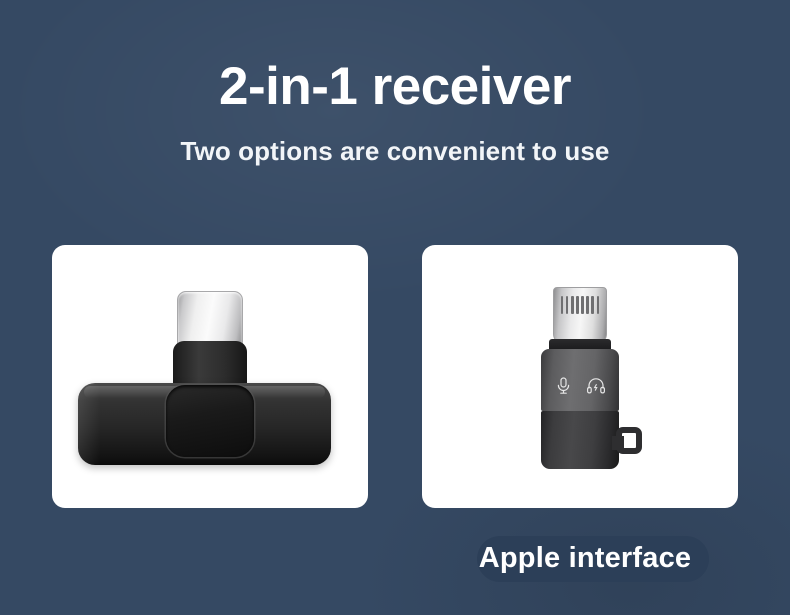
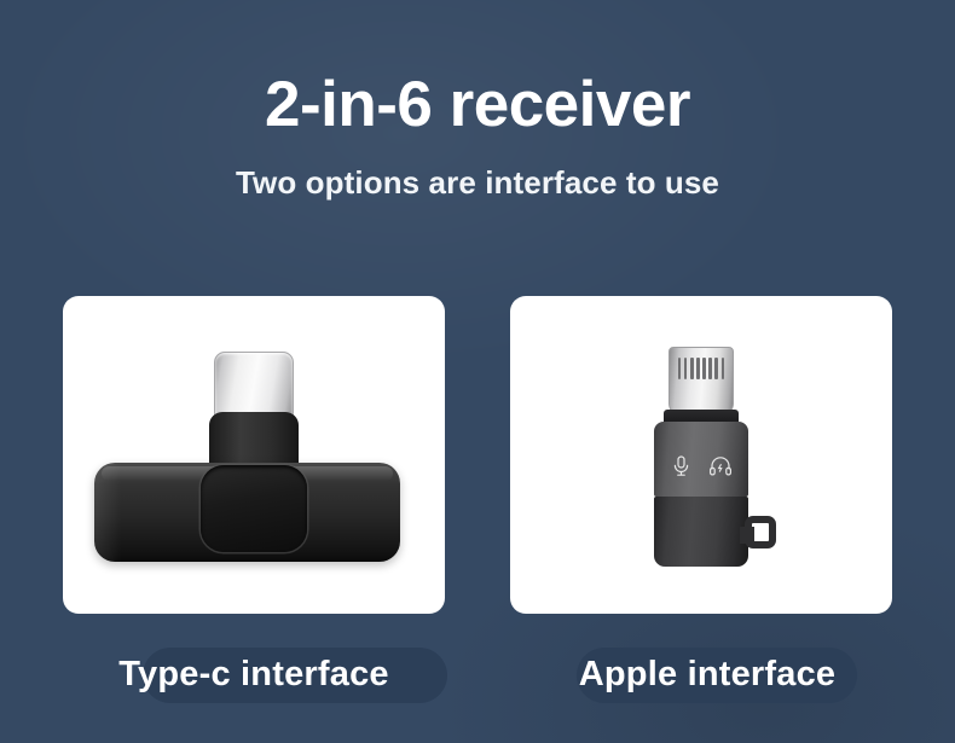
- 2-in-1 receiver
+ 2-in-6 receiver
- Two options are convenient to use
+ Two options are interface to use
+ Type-c interface
  Apple interface
